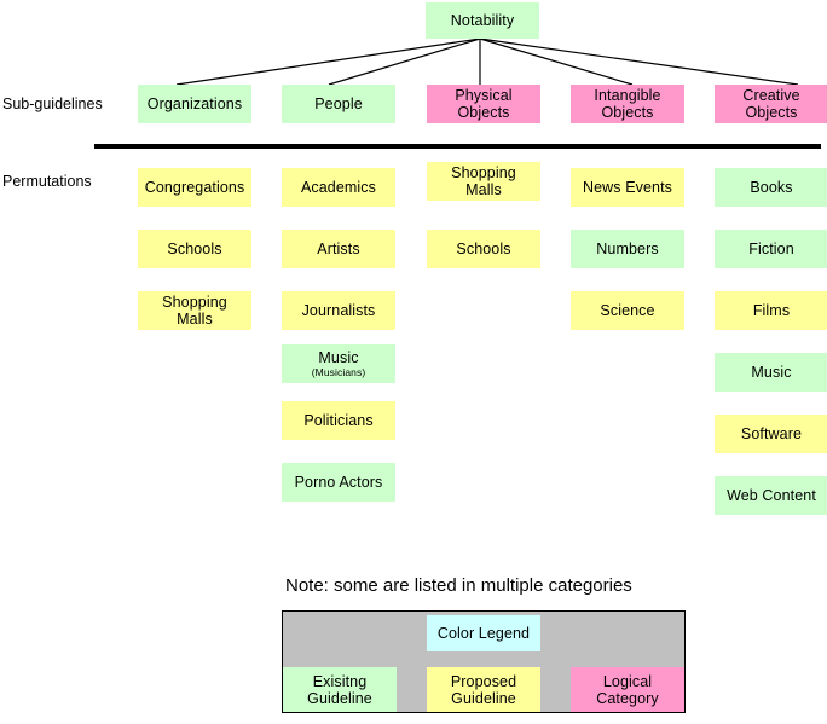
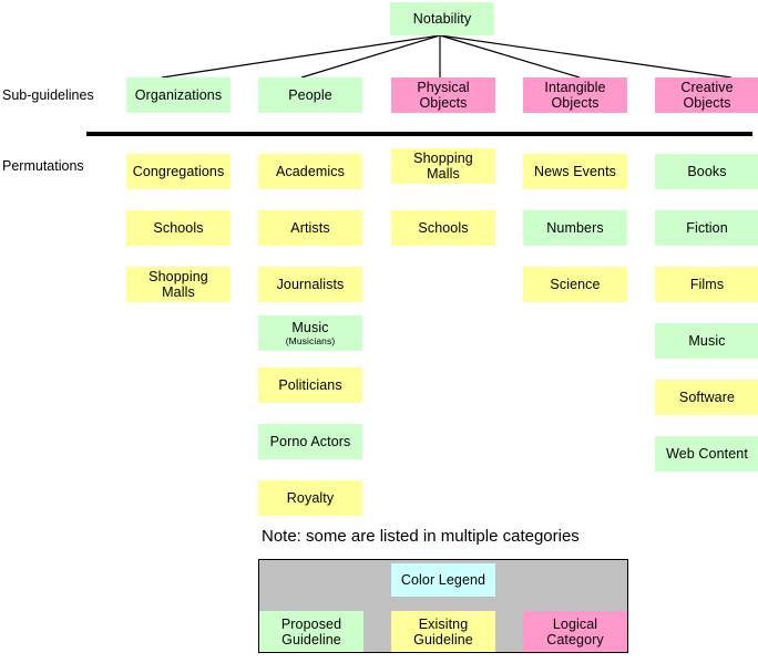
  Notability
  Sub-guidelines
  Permutations
  Organizations
  People
  Physical
  Objects
  Intangible
  Objects
  Creative
  Objects
  Congregations
  Schools
  Shopping
  Malls
  Academics
  Artists
  Journalists
  Music
  (Musicians)
  Politicians
  Porno Actors
+ Royalty
  Shopping
  Malls
  Schools
  News Events
  Numbers
  Science
  Books
  Fiction
  Films
  Music
  Software
  Web Content
  Note: some are listed in multiple categories
  Color Legend
- Exisitng
+ Proposed
  Guideline
- Proposed
+ Exisitng
  Guideline
  Logical
  Category
